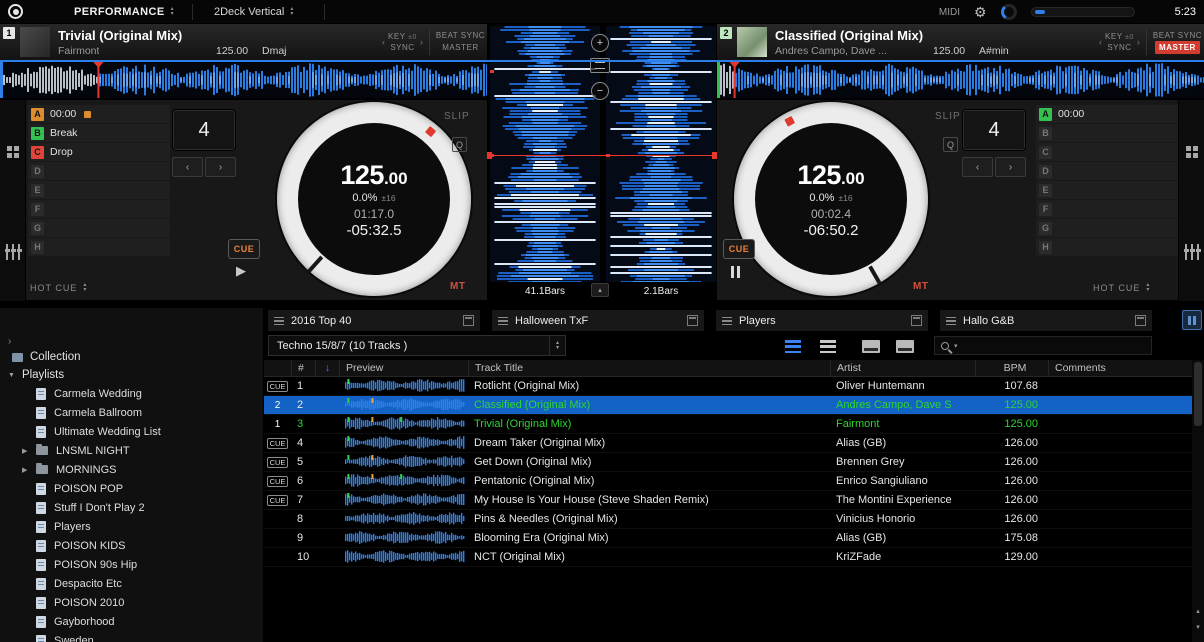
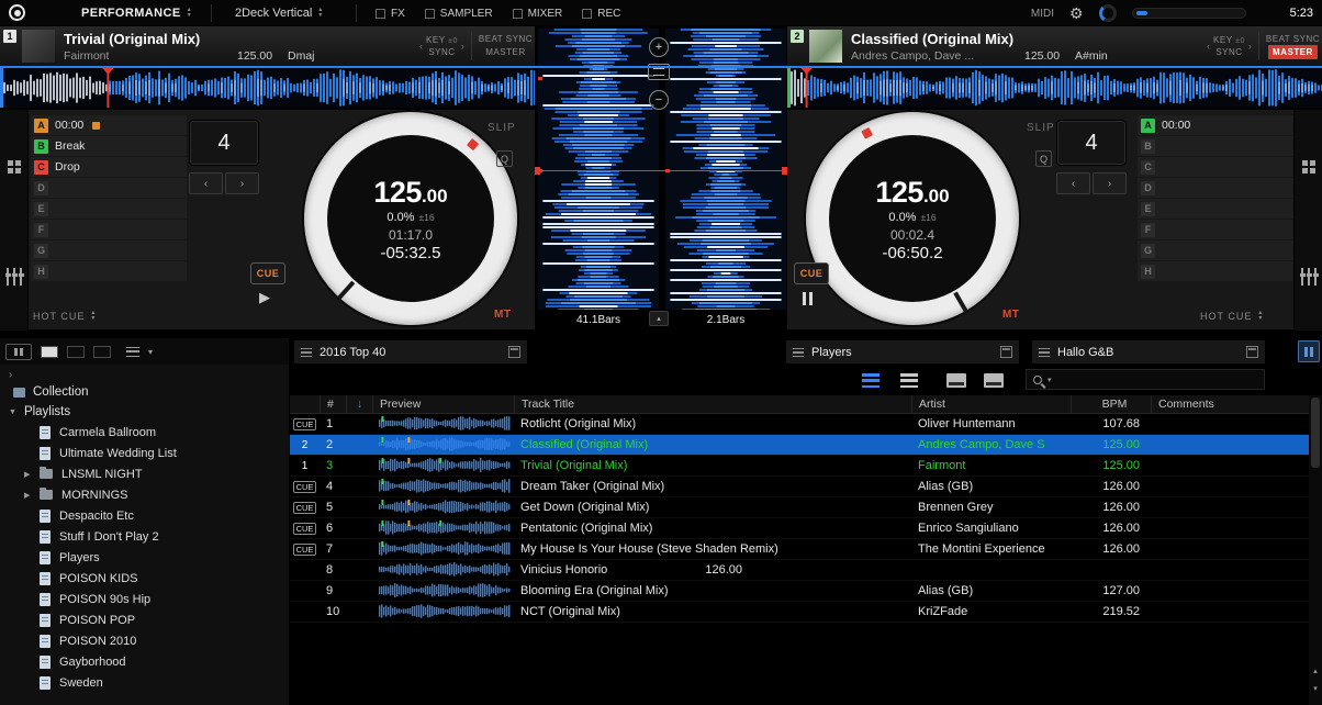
  PERFORMANCE
  2Deck Vertical
+ FX
+ SAMPLER
+ MIXER
+ REC
  MIDI
  ⚙
  5:23
  1
  Trivial (Original Mix)
  Fairmont
  125.00
  Dmaj
  ‹
  SYNC
  ›
  BEAT SYNC
  MASTER
  2
  Classified (Original Mix)
  Andres Campo, Dave ...
  125.00
  A#min
  ‹
  SYNC
  ›
  BEAT SYNC
  MASTER
  A
  00:00
  B
  Break
  C
  Drop
  D
  E
  F
  G
  H
  HOT CUE
  4
  ‹
  ›
  125
  .00
  0.0%
  ±16
  01:17.0
  -05:32.5
  CUE
  ▶
  SLIP
  Q
  MT
  A
  00:00
  B
  C
  D
  E
  F
  G
  H
  HOT CUE
  4
  ‹
  ›
  125
  .00
  0.0%
  ±16
  00:02.4
  -06:50.2
  CUE
  SLIP
  Q
  MT
  +
  −
  41.1Bars
  2.1Bars
+ ▾
  ›
  Collection
  Playlists
- Carmela Wedding
  Carmela Ballroom
  Ultimate Wedding List
  LNSML NIGHT
  MORNINGS
- POISON POP
+ Despacito Etc
  Stuff I Don't Play 2
  Players
  POISON KIDS
  POISON 90s Hip
- Despacito Etc
+ POISON POP
  POISON 2010
  Gayborhood
  Sweden
  2016 Top 40
- Halloween TxF
  Players
  Hallo G&B
- Techno 15/8/7 (10 Tracks )
  #
  ↓
  Preview
  Track Title
  Artist
  BPM
  Comments
  CUE
  1
  Rotlicht (Original Mix)
  Oliver Huntemann
  107.68
  2
  2
  Classified (Original Mix)
  Andres Campo, Dave S
  125.00
  1
  3
  Trivial (Original Mix)
  Fairmont
  125.00
  CUE
  4
  Dream Taker (Original Mix)
  Alias (GB)
  126.00
  CUE
  5
  Get Down (Original Mix)
  Brennen Grey
  126.00
  CUE
  6
  Pentatonic (Original Mix)
  Enrico Sangiuliano
  126.00
  CUE
  7
  My House Is Your House (Steve Shaden Remix)
  The Montini Experience
  126.00
  8
- Pins & Needles (Original Mix)
  Vinicius Honorio
  126.00
  9
  Blooming Era (Original Mix)
  Alias (GB)
- 175.08
+ 127.00
  10
  NCT (Original Mix)
  KriZFade
- 129.00
+ 219.52
